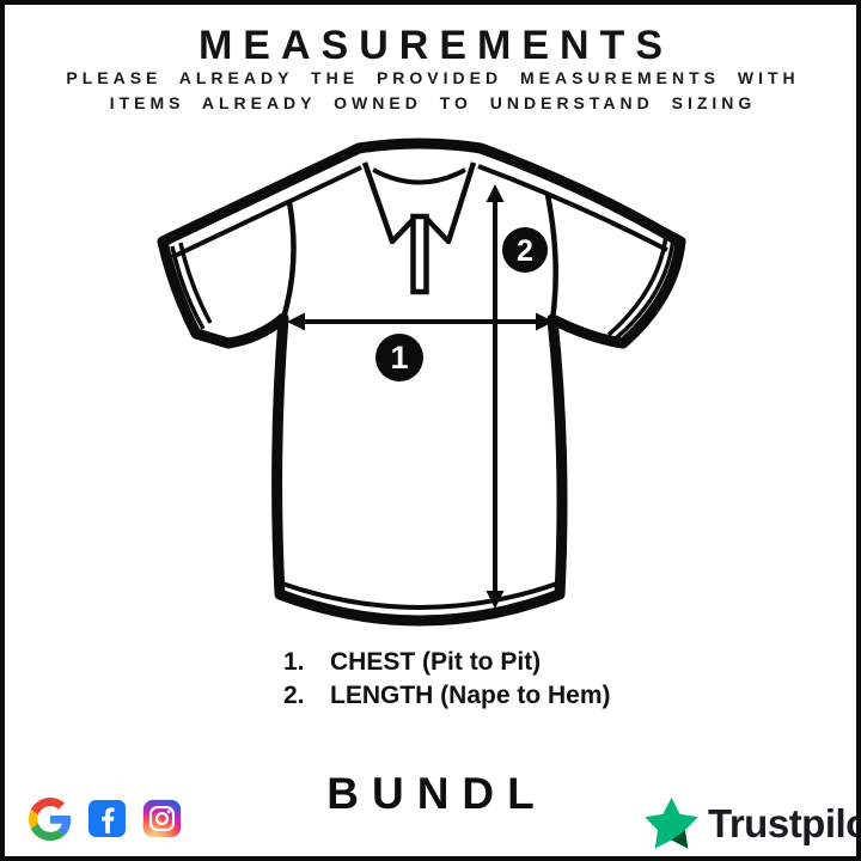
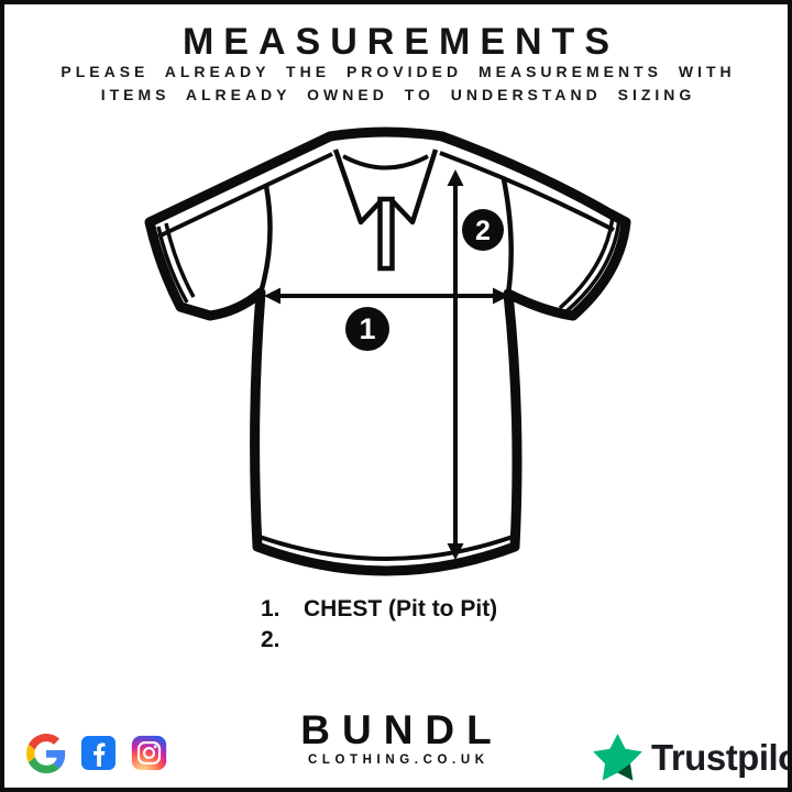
  MEASUREMENTS
  PLEASE ALREADY THE PROVIDED MEASUREMENTS WITH
  ITEMS ALREADY OWNED TO UNDERSTAND SIZING
  1
  2
  1.
  CHEST (Pit to Pit)
  2.
- LENGTH (Nape to Hem)
  BUNDL
+ CLOTHING.CO.UK
  Trustpil
